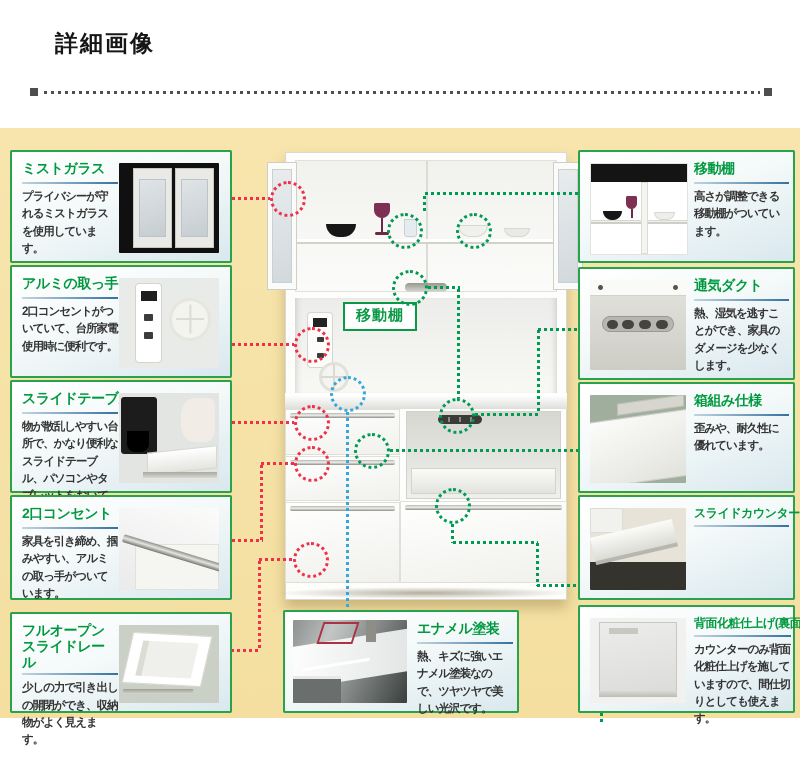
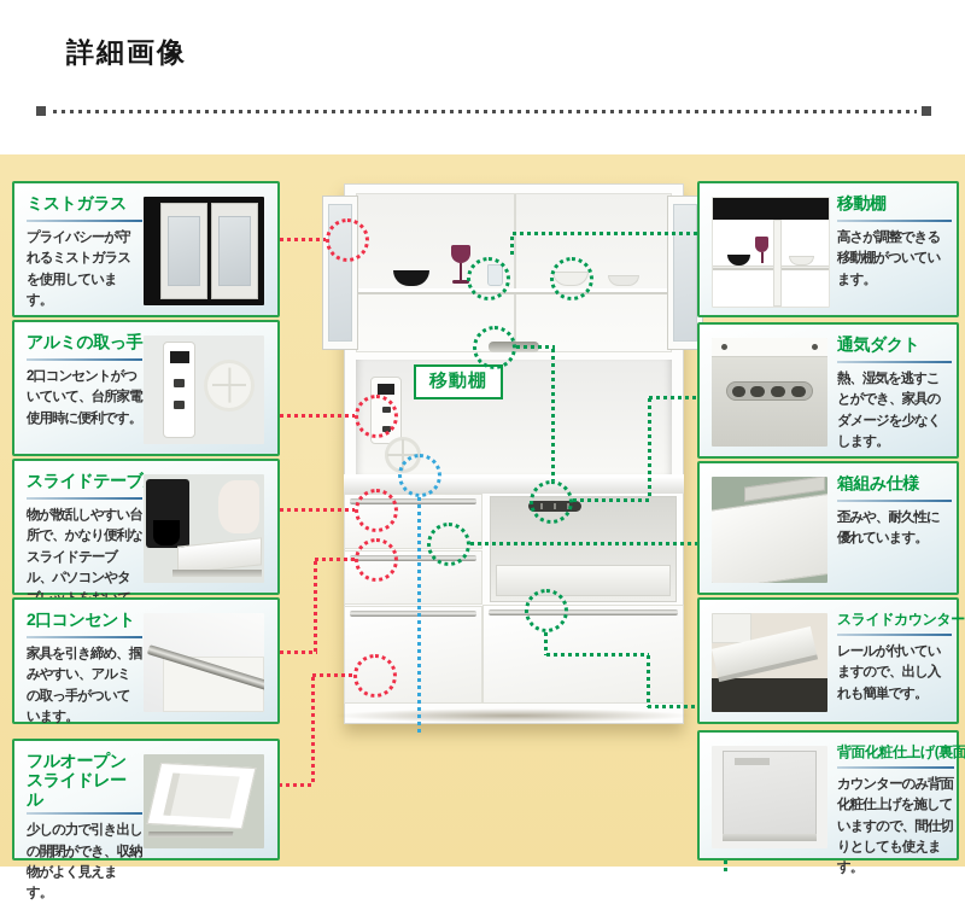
  詳細画像
  移動棚
  ミストガラス
  プライバシーが守れるミストガラスを使用しています。
  アルミの取っ手
  2口コンセントがついていて、台所家電使用時に便利です。
  スライドテーブ
  物が散乱しやすい台所で、かなり便利なスライドテーブル、パソコンやタ
  2口コンセント
  家具を引き締め、掴みやすい、アルミの取っ手がついています。
  フルオープンスライドレール
  少しの力で引き出しの開閉ができ、収納物がよく見えます。
  移動棚
  高さが調整できる移動棚がついています。
  通気ダクト
  熱、湿気を逃すことができ、家具のダメージを少なくします。
  箱組み仕様
  歪みや、耐久性に優れています。
  スライドカウンター
+ レールが付いていますので、出し入れも簡単です。
  背面化粧仕上げ(裏面
  カウンターのみ背面化粧仕上げを施していますので、間仕切りとしても使えます。
- エナメル塗装
- 熱、キズに強いエナメル塗装なので、ツヤツヤで美しい光沢です。
